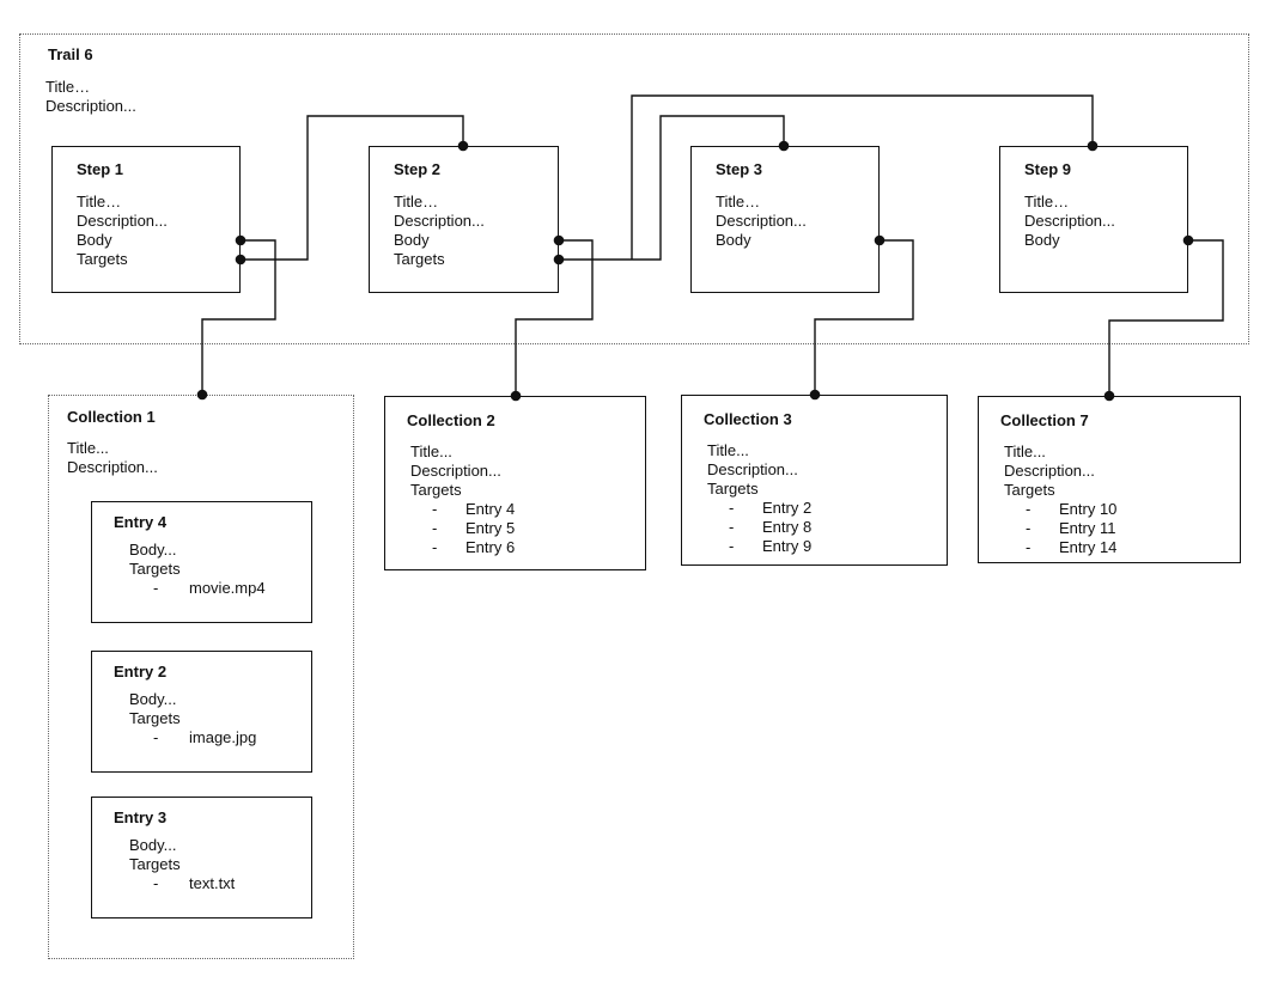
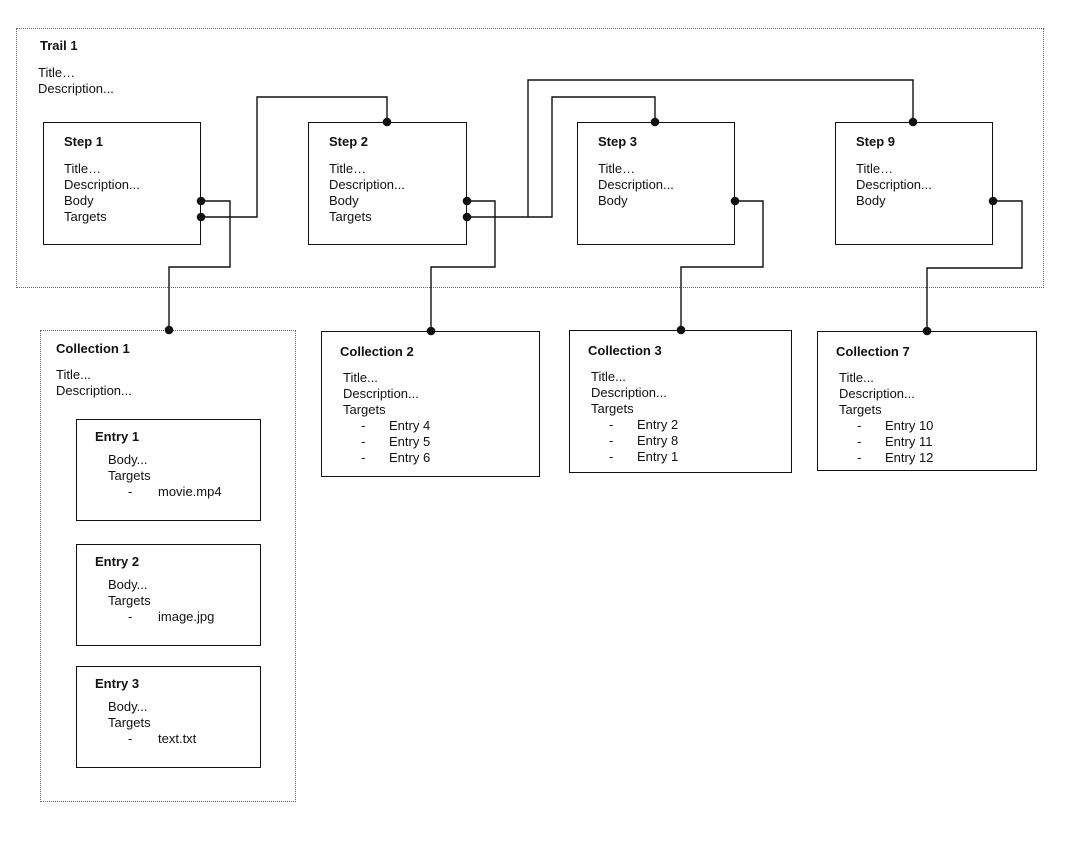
- Trail 6
+ Trail 1
  Title…
  Description...
  Step 1
  Title…
  Description...
  Body
  Targets
  Step 2
  Title…
  Description...
  Body
  Targets
  Step 3
  Title…
  Description...
  Body
  Step 9
  Title…
  Description...
  Body
  Collection 1
  Title...
  Description...
- Entry 4
+ Entry 1
  Body...
  Targets
  - movie.mp4
  Entry 2
  Body...
  Targets
  - image.jpg
  Entry 3
  Body...
  Targets
  - text.txt
  Collection 2
  Title...
  Description...
  Targets
  - Entry 4
  - Entry 5
  - Entry 6
  Collection 3
  Title...
  Description...
  Targets
  - Entry 2
  - Entry 8
- - Entry 9
+ - Entry 1
  Collection 7
  Title...
  Description...
  Targets
  - Entry 10
  - Entry 11
- - Entry 14
+ - Entry 12
